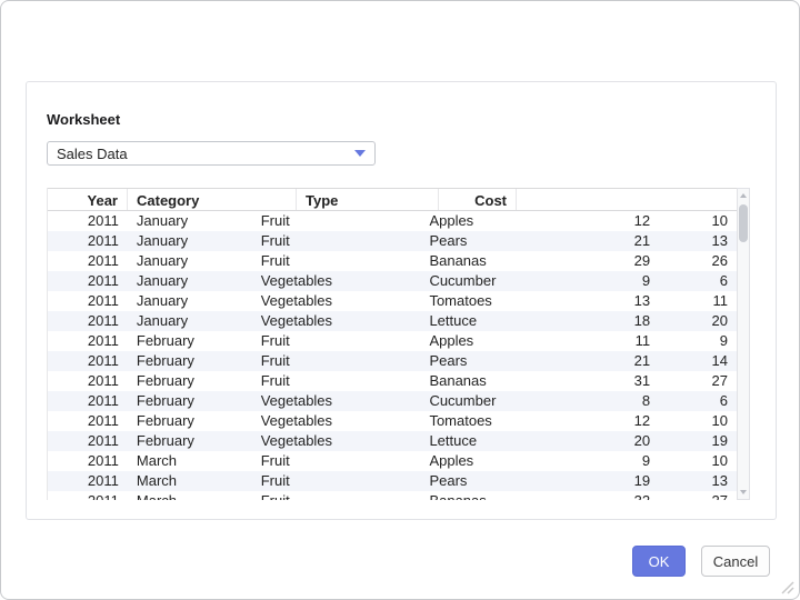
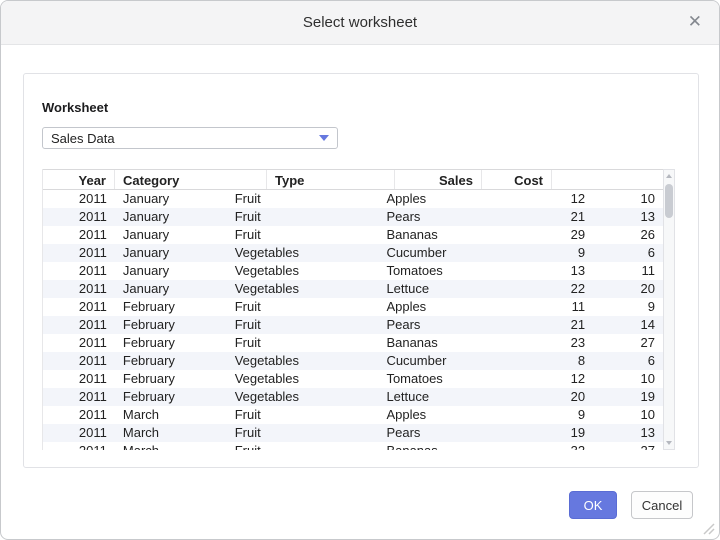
+ Select worksheet
+ ✕
  Worksheet
  Sales Data
  Year
  Category
  Type
+ Sales
  Cost
  2011
  January
  Fruit
  Apples
  12
  10
  2011
  January
  Fruit
  Pears
  21
  13
  2011
  January
  Fruit
  Bananas
  29
  26
  2011
  January
  Vegetables
  Cucumber
  9
  6
  2011
  January
  Vegetables
  Tomatoes
  13
  11
  2011
  January
  Vegetables
  Lettuce
- 18
+ 22
  20
  2011
  February
  Fruit
  Apples
  11
  9
  2011
  February
  Fruit
  Pears
  21
  14
  2011
  February
  Fruit
  Bananas
- 31
+ 23
  27
  2011
  February
  Vegetables
  Cucumber
  8
  6
  2011
  February
  Vegetables
  Tomatoes
  12
  10
  2011
  February
  Vegetables
  Lettuce
  20
  19
  2011
  March
  Fruit
  Apples
  9
  10
  2011
  March
  Fruit
  Pears
  19
  13
  OK
  Cancel
